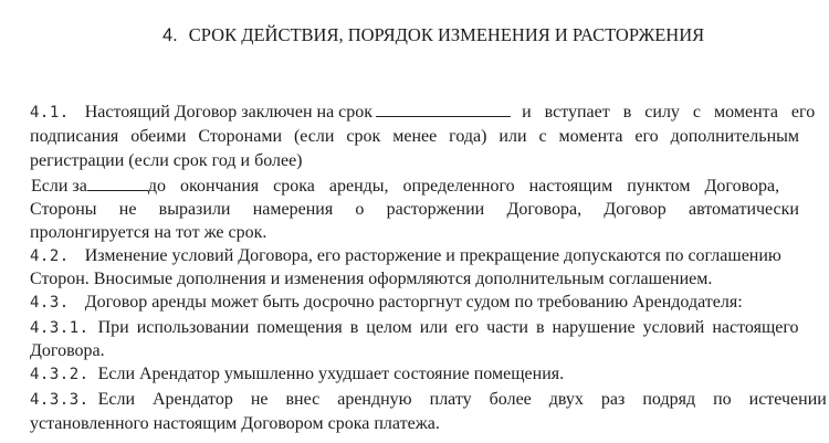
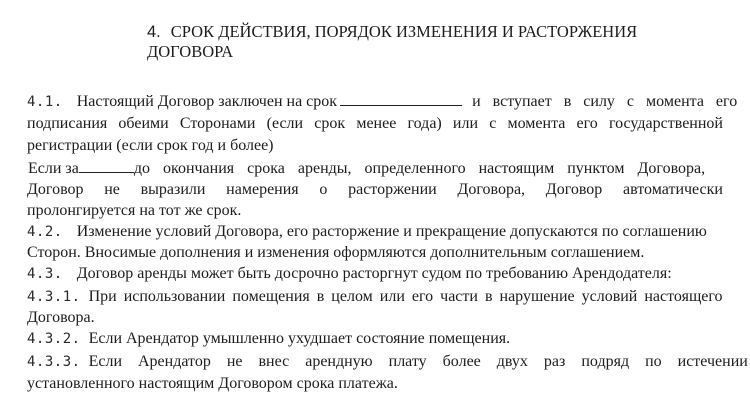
  4. СРОК ДЕЙСТВИЯ, ПОРЯДОК ИЗМЕНЕНИЯ И РАСТОРЖЕНИЯ
+ ДОГОВОРА
  4.1. Настоящий Договор заключен на срок и вступает в силу с момента его
- подписания обеими Сторонами (если срок менее года) или с момента его дополнительным
+ подписания обеими Сторонами (если срок менее года) или с момента его государственной
  регистрации (если срок год и более)
  Если за до окончания срока аренды, определенного настоящим пунктом Договора,
- Стороны не выразили намерения о расторжении Договора, Договор автоматически
+ Договор не выразили намерения о расторжении Договора, Договор автоматически
  пролонгируется на тот же срок.
  4.2. Изменение условий Договора, его расторжение и прекращение допускаются по соглашению
  Сторон. Вносимые дополнения и изменения оформляются дополнительным соглашением.
  4.3. Договор аренды может быть досрочно расторгнут судом по требованию Арендодателя:
  4.3.1. При использовании помещения в целом или его части в нарушение условий настоящего
  Договора.
  4.3.2. Если Арендатор умышленно ухудшает состояние помещения.
  4.3.3. Если Арендатор не внес арендную плату более двух раз подряд по истечении
  установленного настоящим Договором срока платежа.
